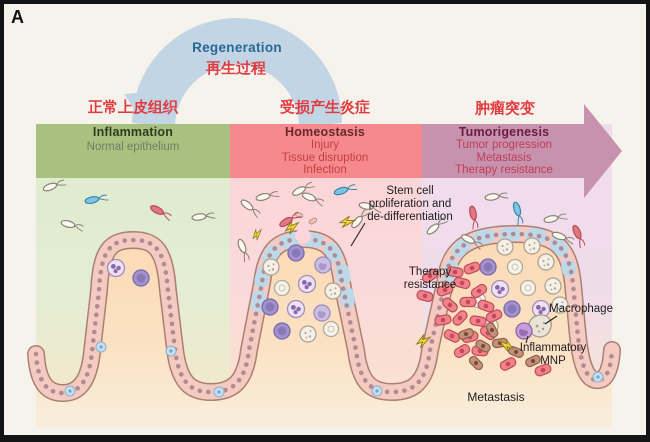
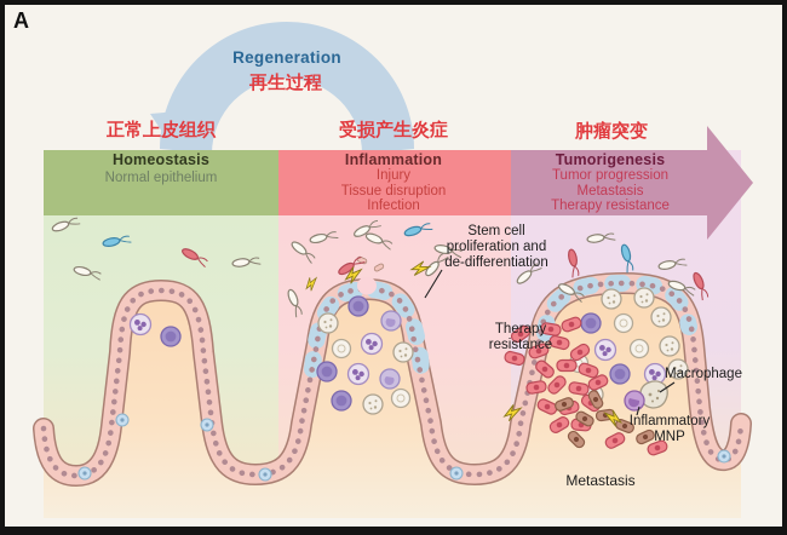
  A
  Regeneration
  再生过程
  正常上皮组织
  受损产生炎症
  肿瘤突变
- Inflammation
+ Homeostasis
  Normal epithelium
- Homeostasis
+ Inflammation
  Injury
  Tissue disruption
  Infection
  Tumorigenesis
  Tumor progression
  Metastasis
  Therapy resistance
  Stem cell
  proliferation and
  de-differentiation
  Therapy
  resistance
  Macrophage
  Inflammatory
  MNP
  Metastasis
